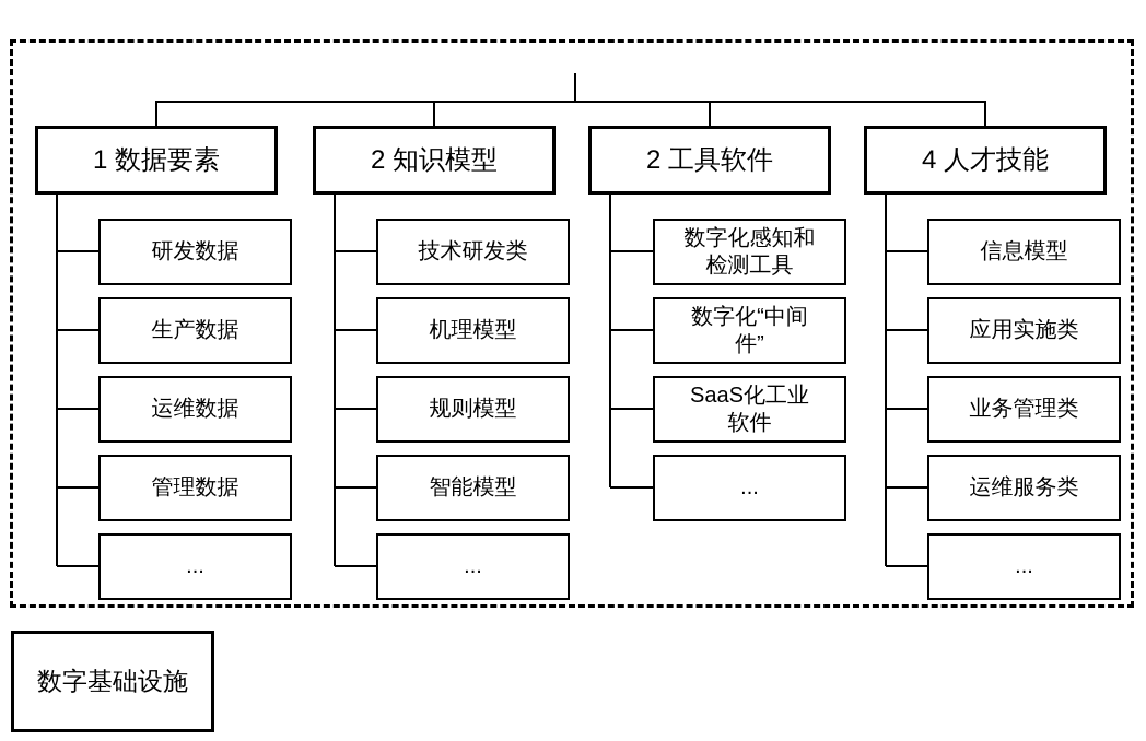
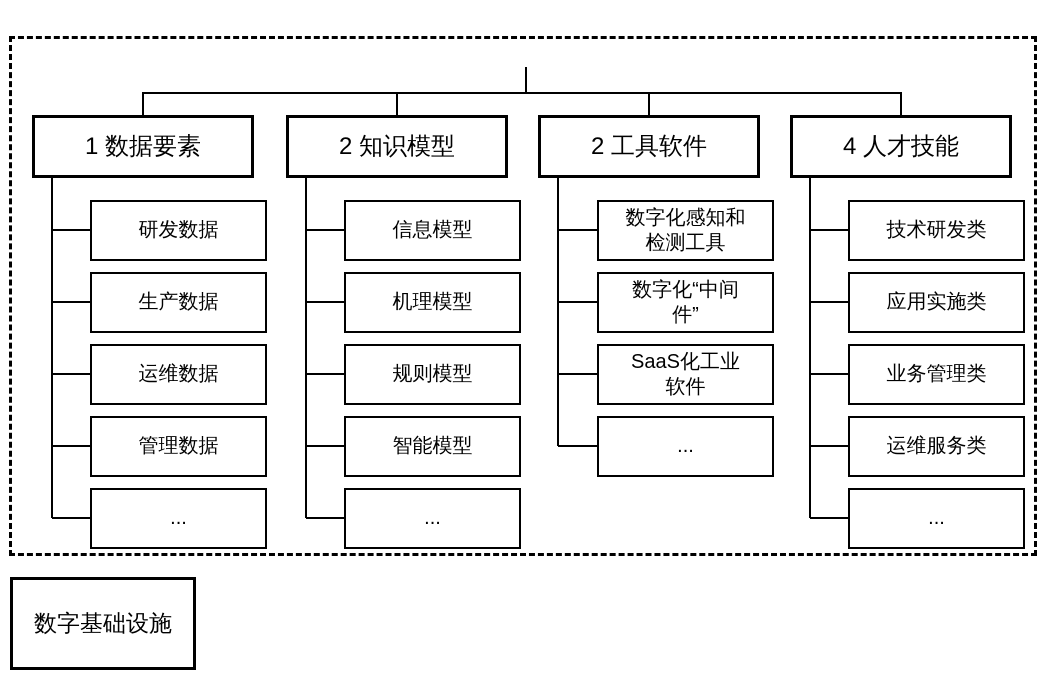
  1 数据要素
  研发数据
  生产数据
  运维数据
  管理数据
  ...
  2 知识模型
- 技术研发类
+ 信息模型
  机理模型
  规则模型
  智能模型
  ...
  2 工具软件
  数字化感知和
  检测工具
  数字化“中间
  件”
  SaaS化工业
  软件
  ...
  4 人才技能
- 信息模型
+ 技术研发类
  应用实施类
  业务管理类
  运维服务类
  ...
  数字基础设施
